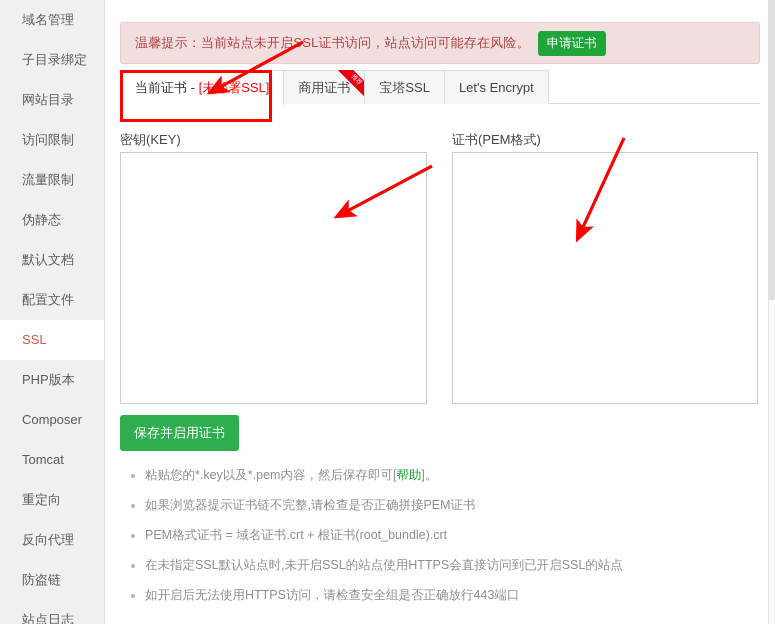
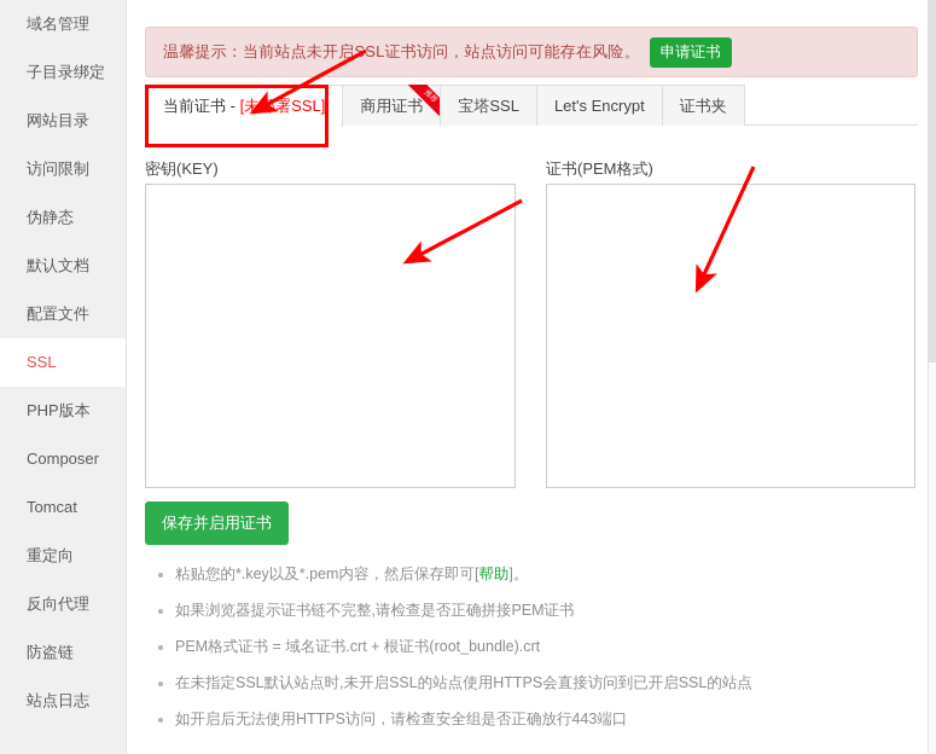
  域名管理
  子目录绑定
  网站目录
  访问限制
- 流量限制
  伪静态
  默认文档
  配置文件
  SSL
  PHP版本
  Composer
  Tomcat
  重定向
  反向代理
  防盗链
  站点日志
  温馨提示：当前站点未开启SSL证书访问，站点访问可能存在风险。
  申请证书
  当前证书 - [未署SSL]
  商用证书
  宝塔SSL
  Let's Encrypt
+ 证书夹
  密钥(KEY)
  证书(PEM格式)
  保存并启用证书
  粘贴您的*.key以及*.pem内容，然后保存即可[帮助]。
  如果浏览器提示证书链不完整,请检查是否正确拼接PEM证书
  PEM格式证书 = 域名证书.crt + 根证书(root_bundle).crt
  在未指定SSL默认站点时,未开启SSL的站点使用HTTPS会直接访问到已开启SSL的站点
  如开启后无法使用HTTPS访问，请检查安全组是否正确放行443端口
